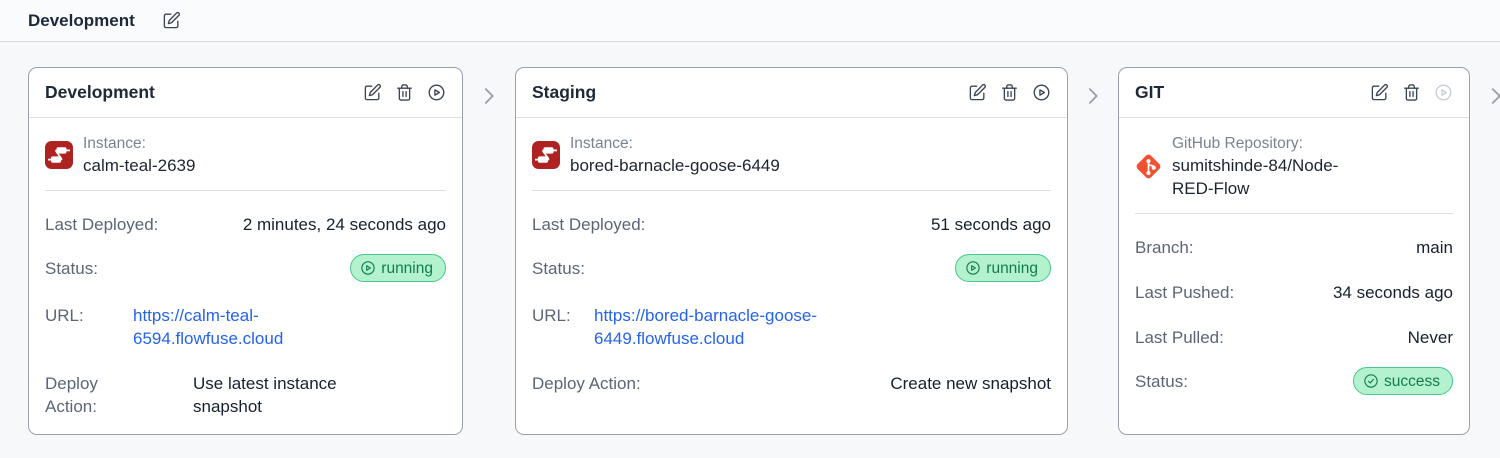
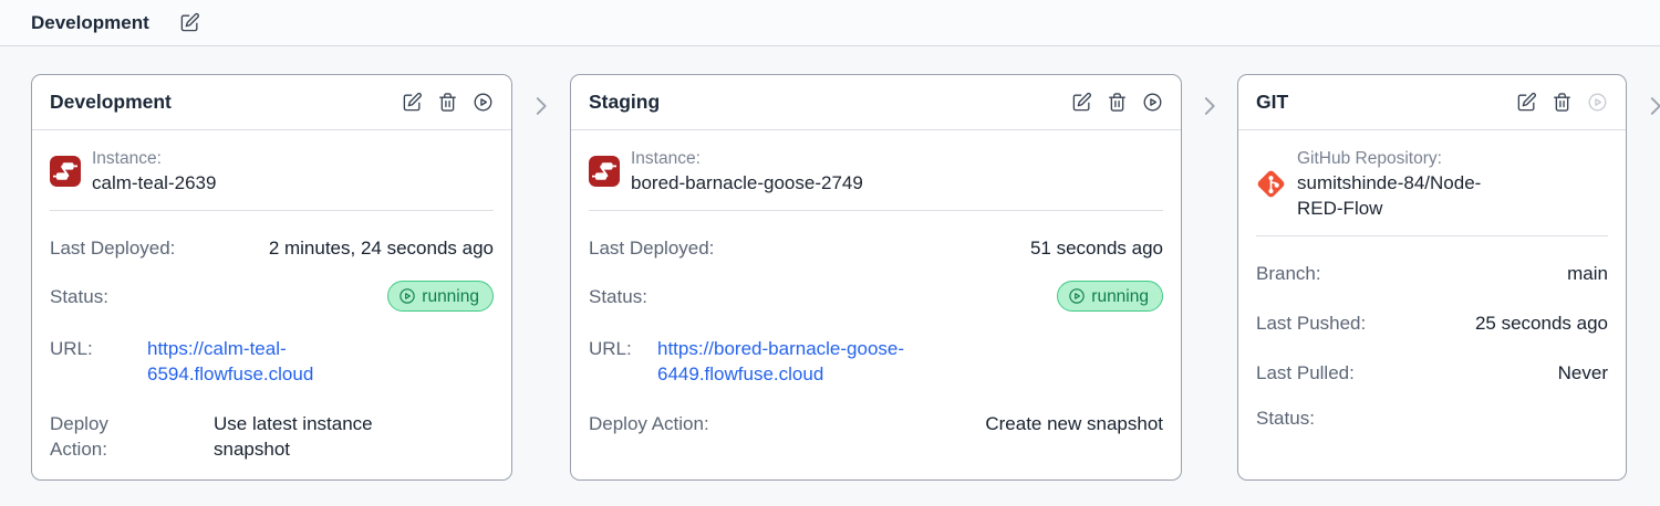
  Development
  Development
  Instance:
  calm-teal-2639
  Last Deployed:
  2 minutes, 24 seconds ago
  Status:
  running
  URL:
  https://calm-teal-6594.flowfuse.cloud
  Deploy Action:
  Use latest instance snapshot
  Staging
  Instance:
- bored-barnacle-goose-6449
+ bored-barnacle-goose-2749
  Last Deployed:
  51 seconds ago
  Status:
  running
  URL:
  https://bored-barnacle-goose-6449.flowfuse.cloud
  Deploy Action:
  Create new snapshot
  GIT
  GitHub Repository:
  sumitshinde-84/Node-RED-Flow
  Branch:
  main
  Last Pushed:
- 34 seconds ago
+ 25 seconds ago
  Last Pulled:
  Never
  Status:
- success
